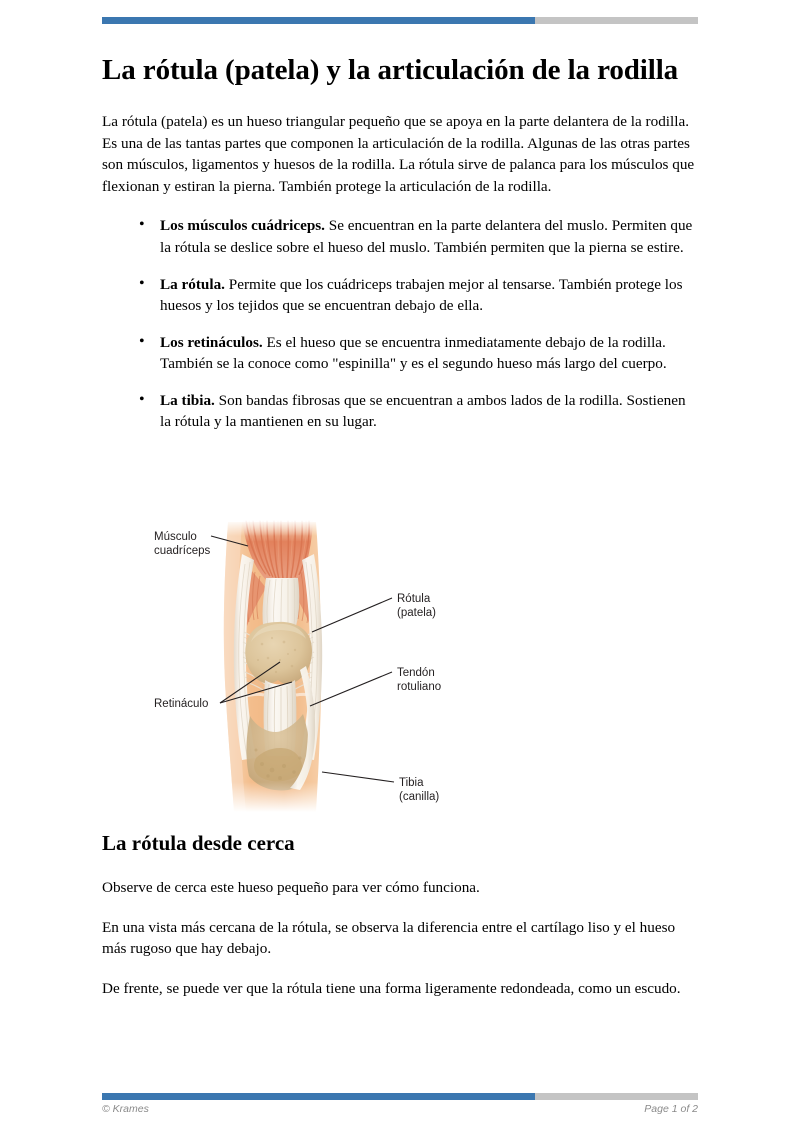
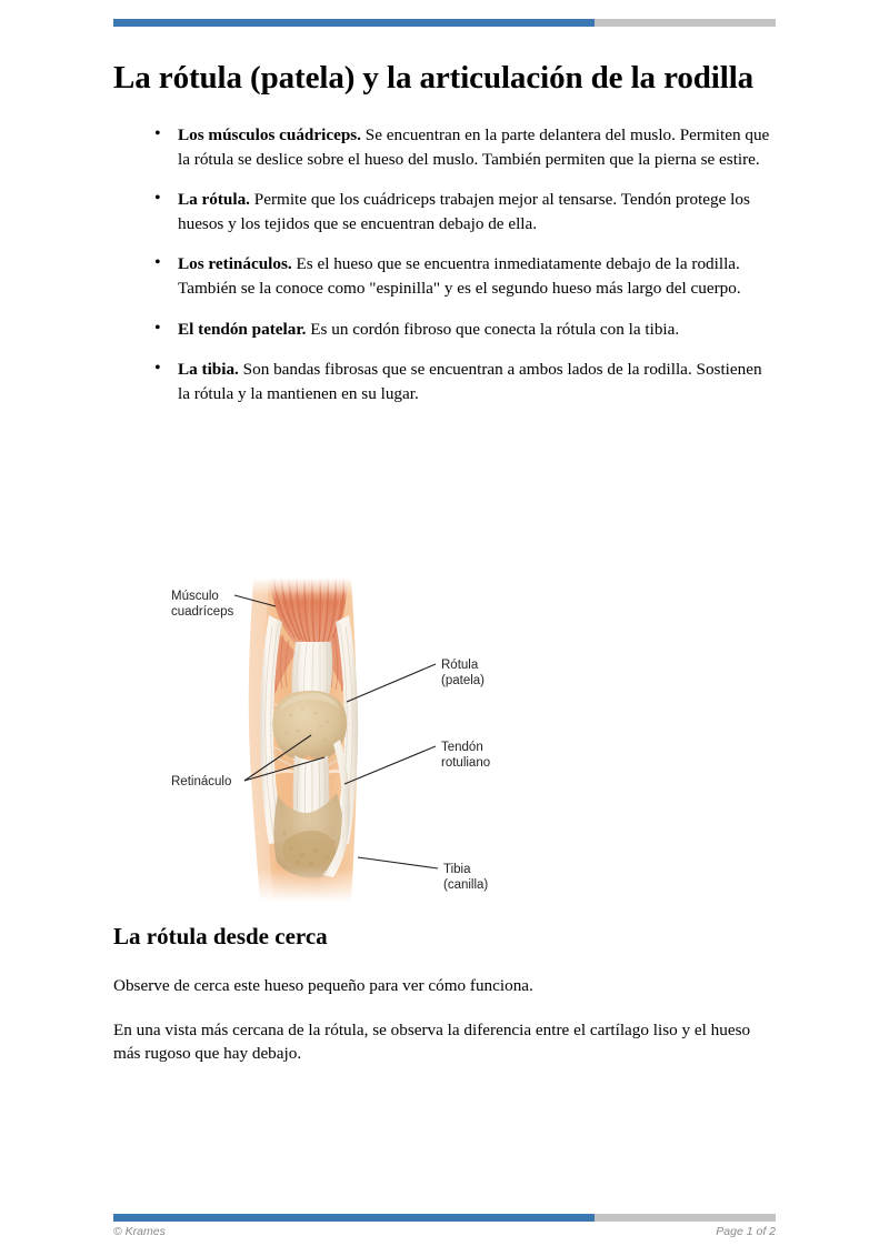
  La rótula (patela) y la articulación de la rodilla
- La rótula (patela) es un hueso triangular pequeño que se apoya en la parte delantera de la rodilla. Es una de las tantas partes que componen la articulación de la rodilla. Algunas de las otras partes son músculos, ligamentos y huesos de la rodilla. La rótula sirve de palanca para los músculos que flexionan y estiran la pierna. También protege la articulación de la rodilla.
  Los músculos cuádriceps. Se encuentran en la parte delantera del muslo. Permiten que la rótula se deslice sobre el hueso del muslo. También permiten que la pierna se estire.
- La rótula. Permite que los cuádriceps trabajen mejor al tensarse. También protege los huesos y los tejidos que se encuentran debajo de ella.
+ La rótula. Permite que los cuádriceps trabajen mejor al tensarse. Tendón protege los huesos y los tejidos que se encuentran debajo de ella.
  Los retináculos. Es el hueso que se encuentra inmediatamente debajo de la rodilla. También se la conoce como "espinilla" y es el segundo hueso más largo del cuerpo.
+ El tendón patelar. Es un cordón fibroso que conecta la rótula con la tibia.
  La tibia. Son bandas fibrosas que se encuentran a ambos lados de la rodilla. Sostienen la rótula y la mantienen en su lugar.
  Músculo
  cuadríceps
  Rótula
  (patela)
  Tendón
  rotuliano
  Retináculo
  Tibia
  (canilla)
  La rótula desde cerca
  Observe de cerca este hueso pequeño para ver cómo funciona.
  En una vista más cercana de la rótula, se observa la diferencia entre el cartílago liso y el hueso más rugoso que hay debajo.
- De frente, se puede ver que la rótula tiene una forma ligeramente redondeada, como un escudo.
  © Krames
  Page 1 of 2
